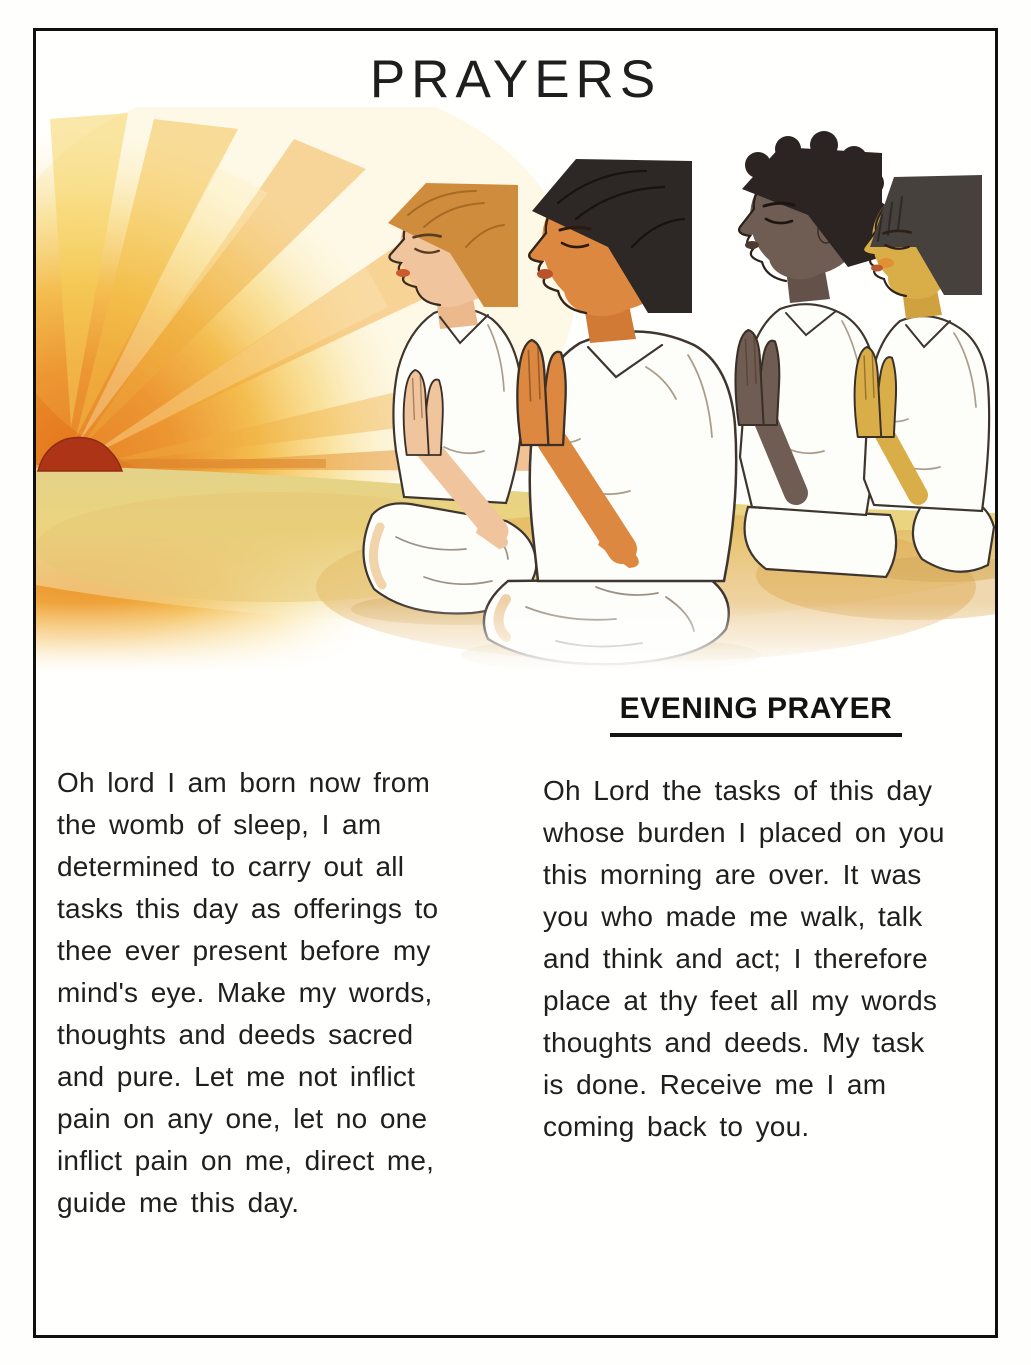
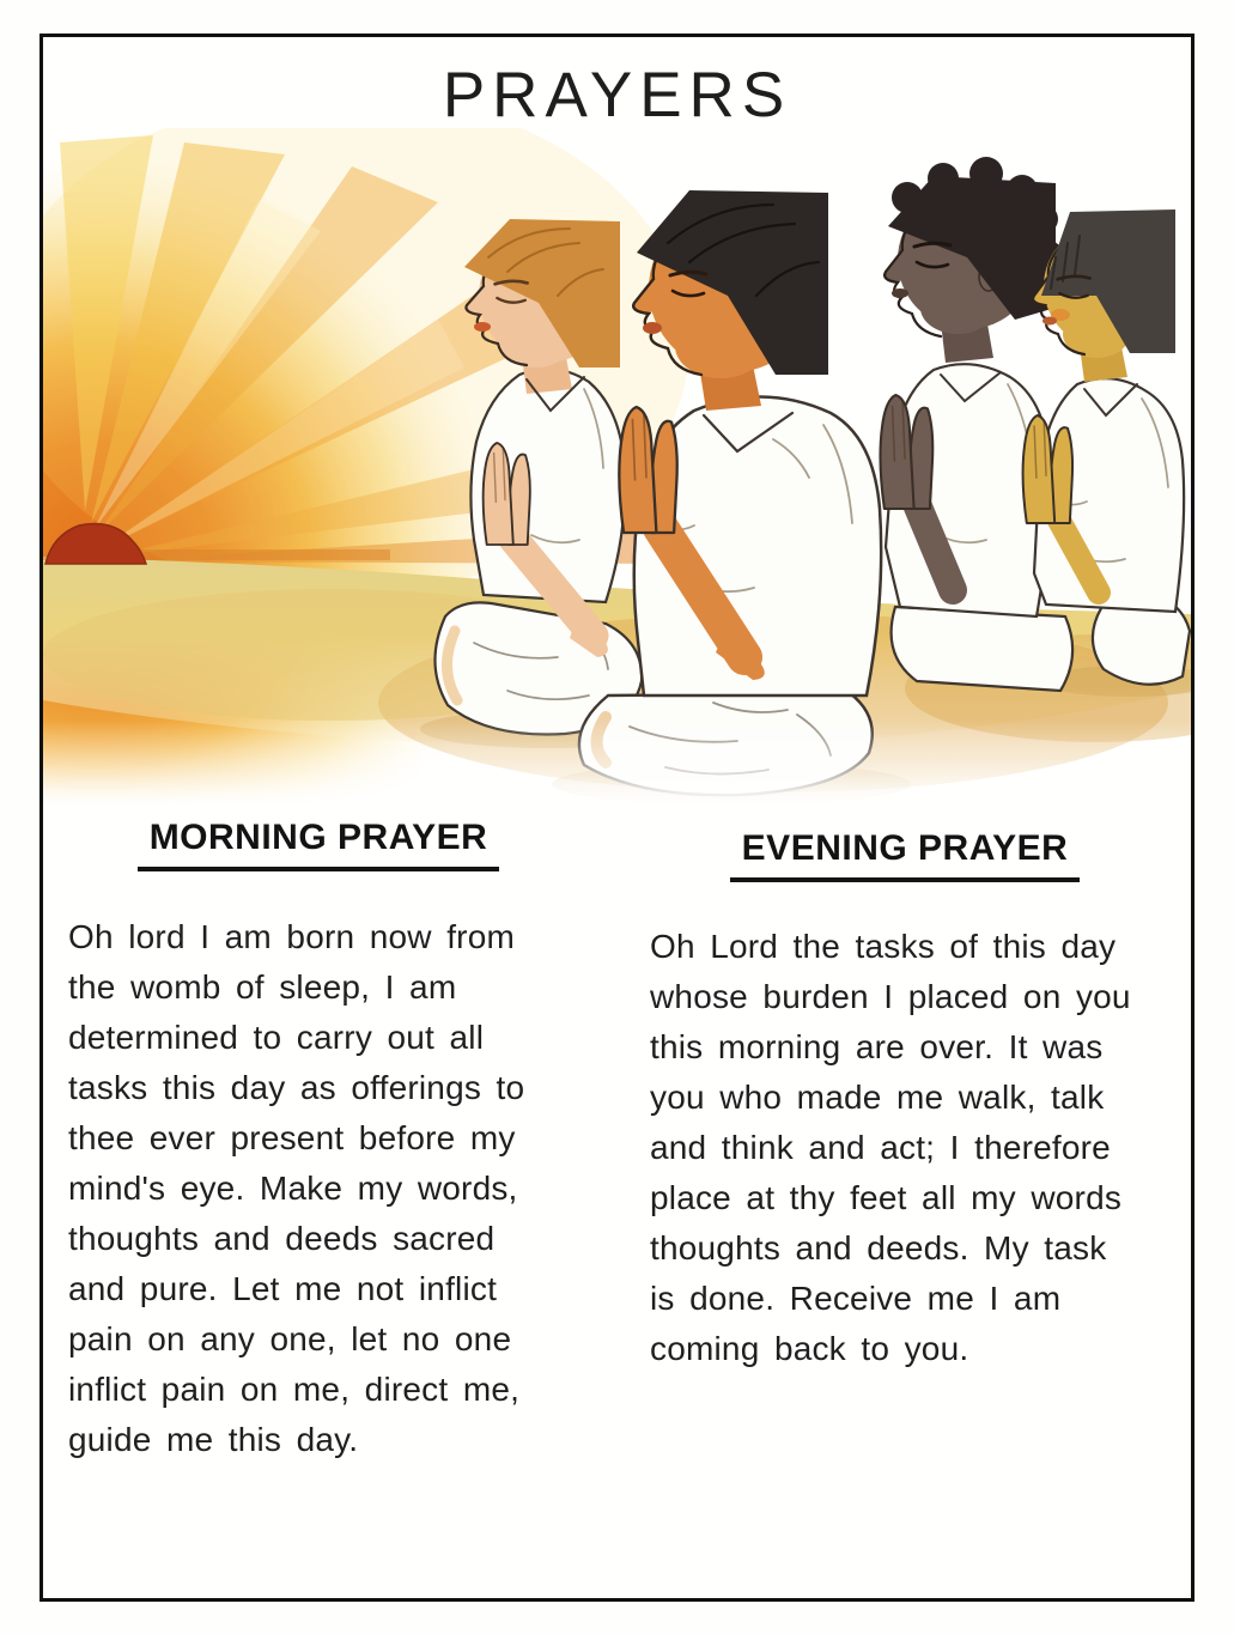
  PRAYERS
+ MORNING PRAYER
  EVENING PRAYER
  Oh lord I am born now from
  the womb of sleep, I am
  determined to carry out all
  tasks this day as offerings to
  thee ever present before my
  mind's eye. Make my words,
  thoughts and deeds sacred
  and pure. Let me not inflict
  pain on any one, let no one
  inflict pain on me, direct me,
  guide me this day.
  Oh Lord the tasks of this day
  whose burden I placed on you
  this morning are over. It was
  you who made me walk, talk
  and think and act; I therefore
  place at thy feet all my words
  thoughts and deeds. My task
  is done. Receive me I am
  coming back to you.
